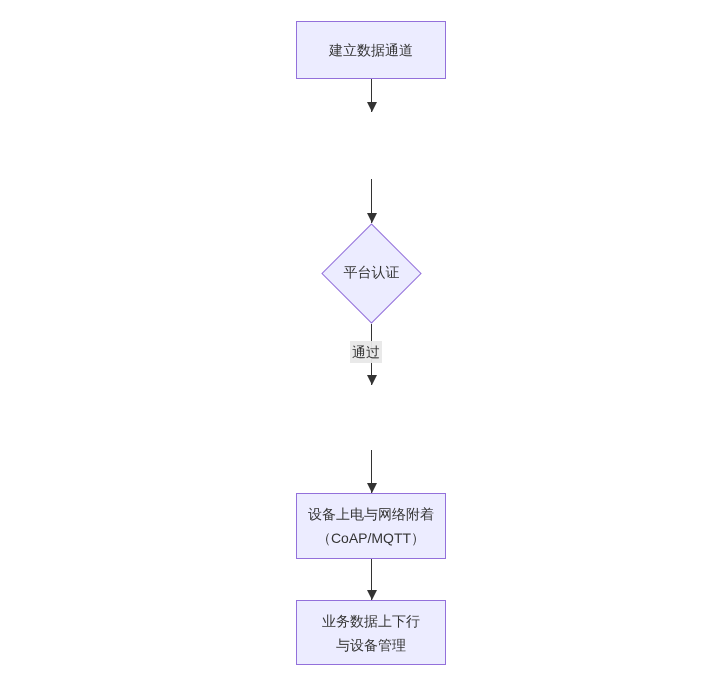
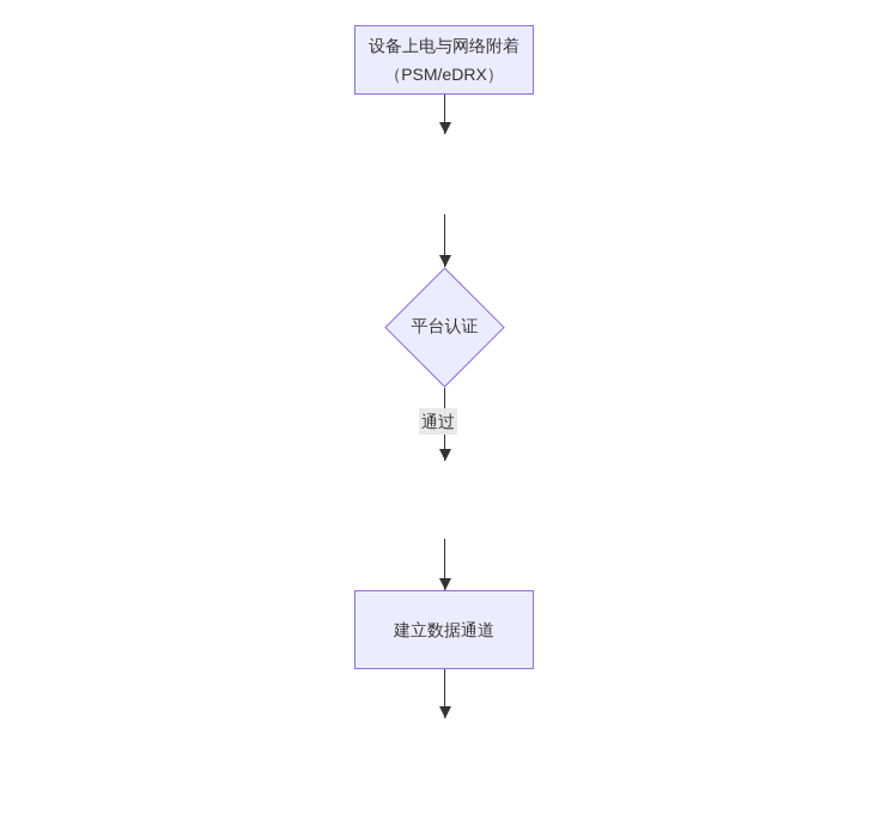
- 建立数据通道
+ 设备上电与网络附着
+ （PSM/eDRX）
  平台认证
  通过
- 设备上电与网络附着
+ 建立数据通道
- （CoAP/MQTT）
- 业务数据上下行
- 与设备管理
